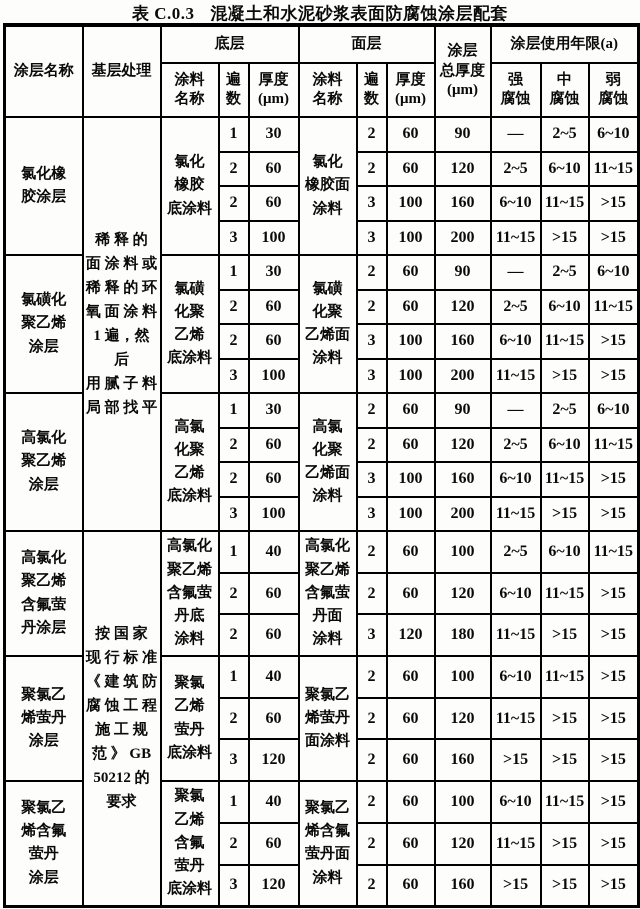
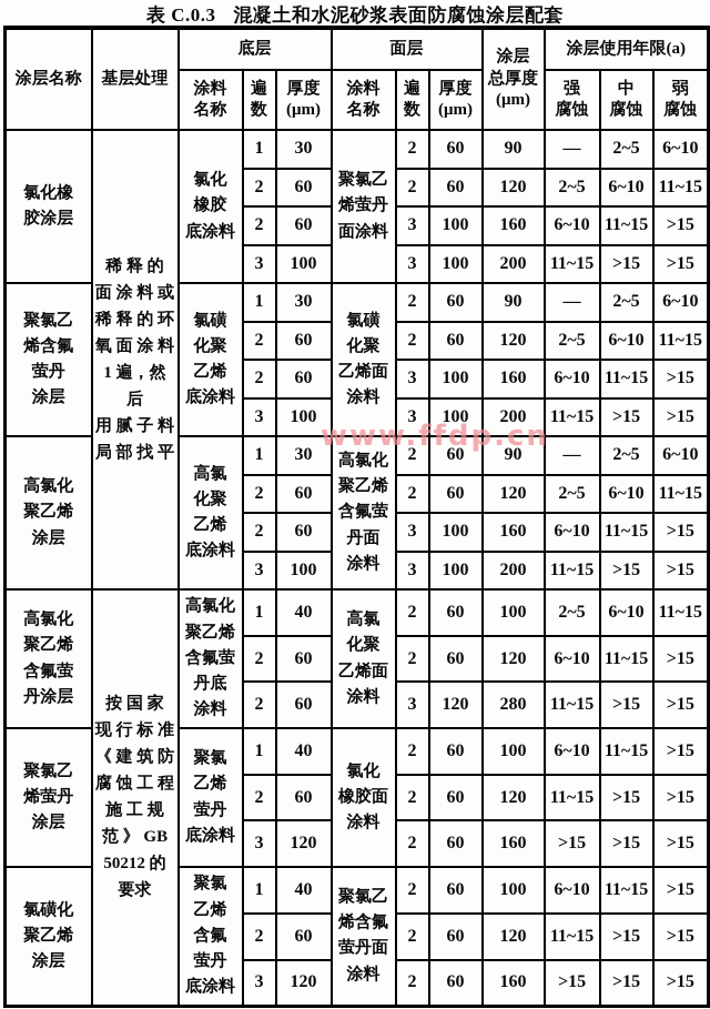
  表 C.0.3 混凝土和水泥砂浆表面防腐蚀涂层配套
  涂层名称	基层处理	底层	面层	涂层 总厚度 (μm)	涂层使用年限(a)
  涂料 名称	遍 数	厚度 (μm)	涂料 名称	遍 数	厚度 (μm)	强 腐蚀	中 腐蚀	弱 腐蚀
- 氯化橡 胶涂层	稀 释 的 面 涂 料 或 稀 释 的 环 氧 面 涂 料 1 遍，然 后 用 腻 子 料 局 部 找 平	氯化 橡胶 底涂料	1	30	氯化 橡胶面 涂料	2	60	90	—	2~5	6~10
+ 氯化橡 胶涂层	稀 释 的 面 涂 料 或 稀 释 的 环 氧 面 涂 料 1 遍，然 后 用 腻 子 料 局 部 找 平	氯化 橡胶 底涂料	1	30	聚氯乙 烯萤丹 面涂料	2	60	90	—	2~5	6~10
  2	60	2	60	120	2~5	6~10	11~15
  2	60	3	100	160	6~10	11~15	>15
  3	100	3	100	200	11~15	>15	>15
- 氯磺化 聚乙烯 涂层	氯磺 化聚 乙烯 底涂料	1	30	氯磺 化聚 乙烯面 涂料	2	60	90	—	2~5	6~10
+ 聚氯乙 烯含氟 萤丹 涂层	氯磺 化聚 乙烯 底涂料	1	30	氯磺 化聚 乙烯面 涂料	2	60	90	—	2~5	6~10
  2	60	2	60	120	2~5	6~10	11~15
  2	60	3	100	160	6~10	11~15	>15
  3	100	3	100	200	11~15	>15	>15
- 高氯化 聚乙烯 涂层	高氯 化聚 乙烯 底涂料	1	30	高氯 化聚 乙烯面 涂料	2	60	90	—	2~5	6~10
+ 高氯化 聚乙烯 涂层	高氯 化聚 乙烯 底涂料	1	30	高氯化 聚乙烯 含氟萤 丹面 涂料	2	60	90	—	2~5	6~10
  2	60	2	60	120	2~5	6~10	11~15
  2	60	3	100	160	6~10	11~15	>15
  3	100	3	100	200	11~15	>15	>15
- 高氯化 聚乙烯 含氟萤 丹涂层	按 国 家 现 行 标 准 《 建 筑 防 腐 蚀 工 程 施 工 规 范 》 GB 50212 的 要求	高氯化 聚乙烯 含氟萤 丹底 涂料	1	40	高氯化 聚乙烯 含氟萤 丹面 涂料	2	60	100	2~5	6~10	11~15
+ 高氯化 聚乙烯 含氟萤 丹涂层	按 国 家 现 行 标 准 《 建 筑 防 腐 蚀 工 程 施 工 规 范 》 GB 50212 的 要求	高氯化 聚乙烯 含氟萤 丹底 涂料	1	40	高氯 化聚 乙烯面 涂料	2	60	100	2~5	6~10	11~15
  2	60	2	60	120	6~10	11~15	>15
- 2	60	3	120	180	11~15	>15	>15
+ 2	60	3	120	280	11~15	>15	>15
- 聚氯乙 烯萤丹 涂层	聚氯 乙烯 萤丹 底涂料	1	40	聚氯乙 烯萤丹 面涂料	2	60	100	6~10	11~15	>15
+ 聚氯乙 烯萤丹 涂层	聚氯 乙烯 萤丹 底涂料	1	40	氯化 橡胶面 涂料	2	60	100	6~10	11~15	>15
  2	60	2	60	120	11~15	>15	>15
  3	120	2	60	160	>15	>15	>15
- 聚氯乙 烯含氟 萤丹 涂层	聚氯 乙烯 含氟 萤丹 底涂料	1	40	聚氯乙 烯含氟 萤丹面 涂料	2	60	100	6~10	11~15	>15
+ 氯磺化 聚乙烯 涂层	聚氯 乙烯 含氟 萤丹 底涂料	1	40	聚氯乙 烯含氟 萤丹面 涂料	2	60	100	6~10	11~15	>15
  2	60	2	60	120	11~15	>15	>15
  3	120	2	60	160	>15	>15	>15
+ www.ffdp.cn
